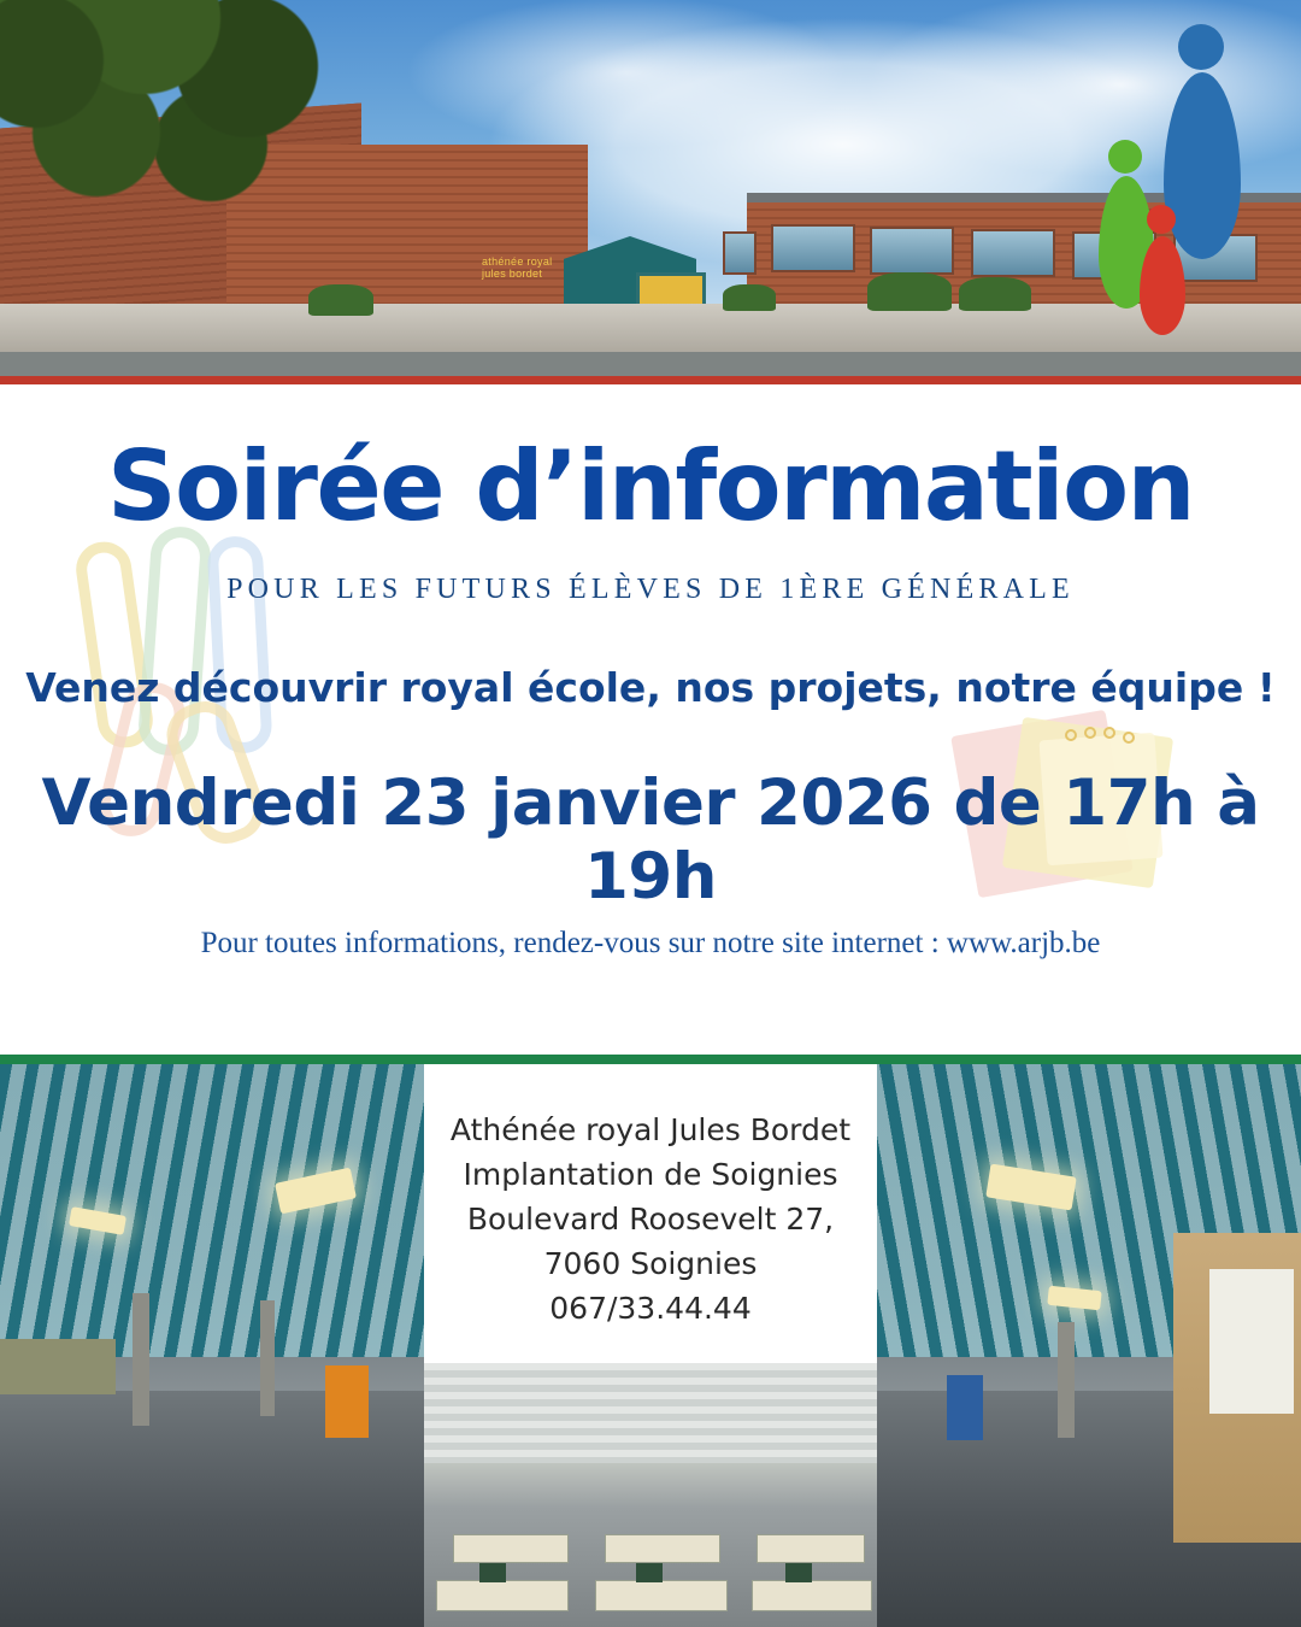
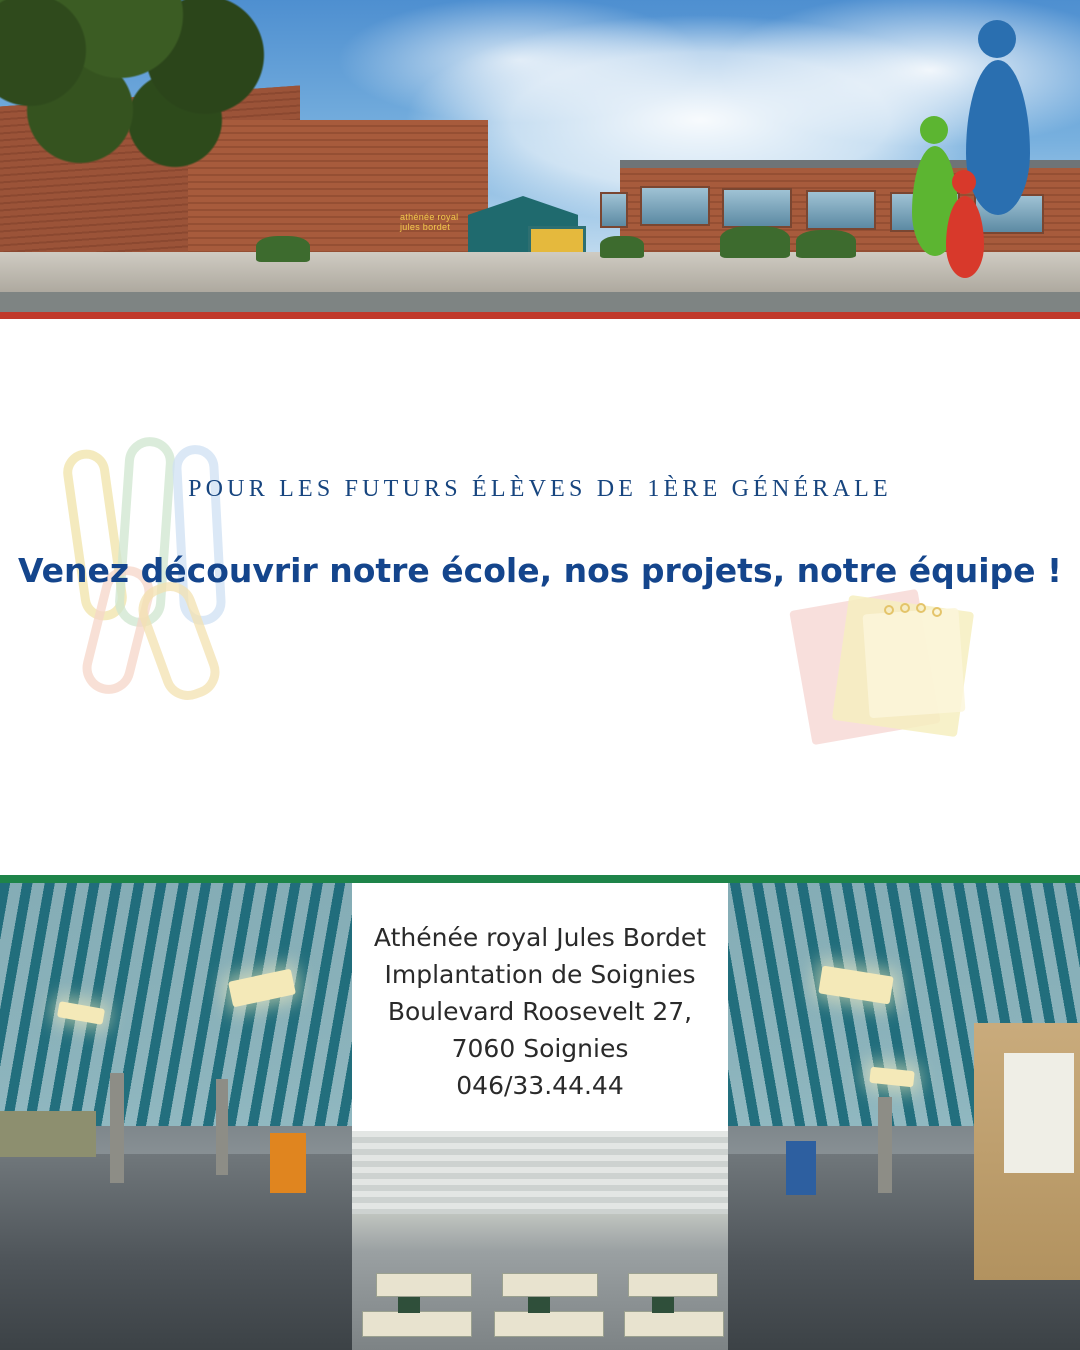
  athénée royal
  jules bordet
- Soirée d’information
  POUR LES FUTURS ÉLÈVES DE 1ÈRE GÉNÉRALE
- Venez découvrir royal école, nos projets, notre équipe !
+ Venez découvrir notre école, nos projets, notre équipe !
- Vendredi 23 janvier 2026 de 17h à 19h
- Pour toutes informations, rendez-vous sur notre site internet : www.arjb.be
  Athénée royal Jules Bordet
  Implantation de Soignies
  Boulevard Roosevelt 27,
  7060 Soignies
- 067/33.44.44
+ 046/33.44.44
